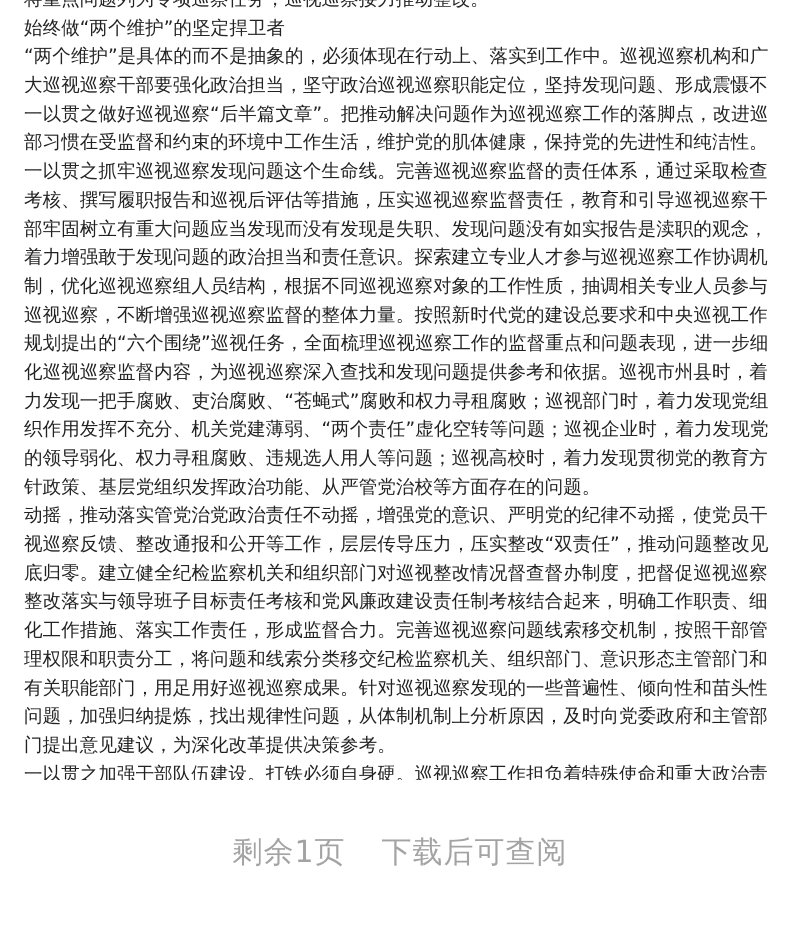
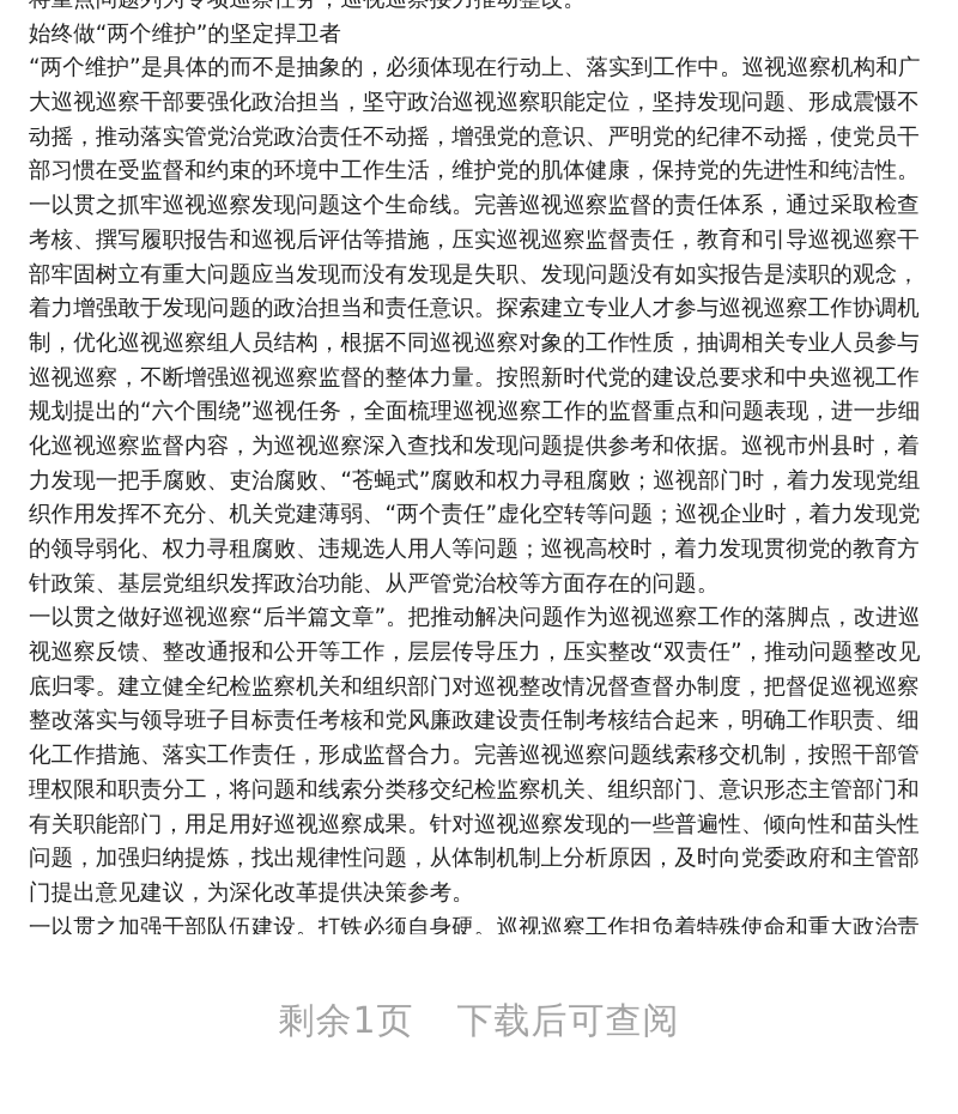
  始终做“两个维护”的坚定捍卫者
  “两个维护”是具体的而不是抽象的，必须体现在行动上、落实到工作中。巡视巡察机构和广
  大巡视巡察干部要强化政治担当，坚守政治巡视巡察职能定位，坚持发现问题、形成震慑不
- 一以贯之做好巡视巡察“后半篇文章”。把推动解决问题作为巡视巡察工作的落脚点，改进巡
+ 动摇，推动落实管党治党政治责任不动摇，增强党的意识、严明党的纪律不动摇，使党员干
  部习惯在受监督和约束的环境中工作生活，维护党的肌体健康，保持党的先进性和纯洁性。
  一以贯之抓牢巡视巡察发现问题这个生命线。完善巡视巡察监督的责任体系，通过采取检查
  考核、撰写履职报告和巡视后评估等措施，压实巡视巡察监督责任，教育和引导巡视巡察干
  部牢固树立有重大问题应当发现而没有发现是失职、发现问题没有如实报告是渎职的观念，
  着力增强敢于发现问题的政治担当和责任意识。探索建立专业人才参与巡视巡察工作协调机
  制，优化巡视巡察组人员结构，根据不同巡视巡察对象的工作性质，抽调相关专业人员参与
  巡视巡察，不断增强巡视巡察监督的整体力量。按照新时代党的建设总要求和中央巡视工作
  规划提出的“六个围绕”巡视任务，全面梳理巡视巡察工作的监督重点和问题表现，进一步细
  化巡视巡察监督内容，为巡视巡察深入查找和发现问题提供参考和依据。巡视市州县时，着
  力发现一把手腐败、吏治腐败、“苍蝇式”腐败和权力寻租腐败；巡视部门时，着力发现党组
  织作用发挥不充分、机关党建薄弱、“两个责任”虚化空转等问题；巡视企业时，着力发现党
  的领导弱化、权力寻租腐败、违规选人用人等问题；巡视高校时，着力发现贯彻党的教育方
  针政策、基层党组织发挥政治功能、从严管党治校等方面存在的问题。
- 动摇，推动落实管党治党政治责任不动摇，增强党的意识、严明党的纪律不动摇，使党员干
+ 一以贯之做好巡视巡察“后半篇文章”。把推动解决问题作为巡视巡察工作的落脚点，改进巡
  视巡察反馈、整改通报和公开等工作，层层传导压力，压实整改“双责任”，推动问题整改见
  底归零。建立健全纪检监察机关和组织部门对巡视整改情况督查督办制度，把督促巡视巡察
  整改落实与领导班子目标责任考核和党风廉政建设责任制考核结合起来，明确工作职责、细
  化工作措施、落实工作责任，形成监督合力。完善巡视巡察问题线索移交机制，按照干部管
  理权限和职责分工，将问题和线索分类移交纪检监察机关、组织部门、意识形态主管部门和
  有关职能部门，用足用好巡视巡察成果。针对巡视巡察发现的一些普遍性、倾向性和苗头性
  问题，加强归纳提炼，找出规律性问题，从体制机制上分析原因，及时向党委政府和主管部
  门提出意见建议，为深化改革提供决策参考。
  一以贯之加强干部队伍建设。打铁必须自身硬。巡视巡察工作担负着特殊使命和重大政治责
  剩余1页 下载后可查阅
